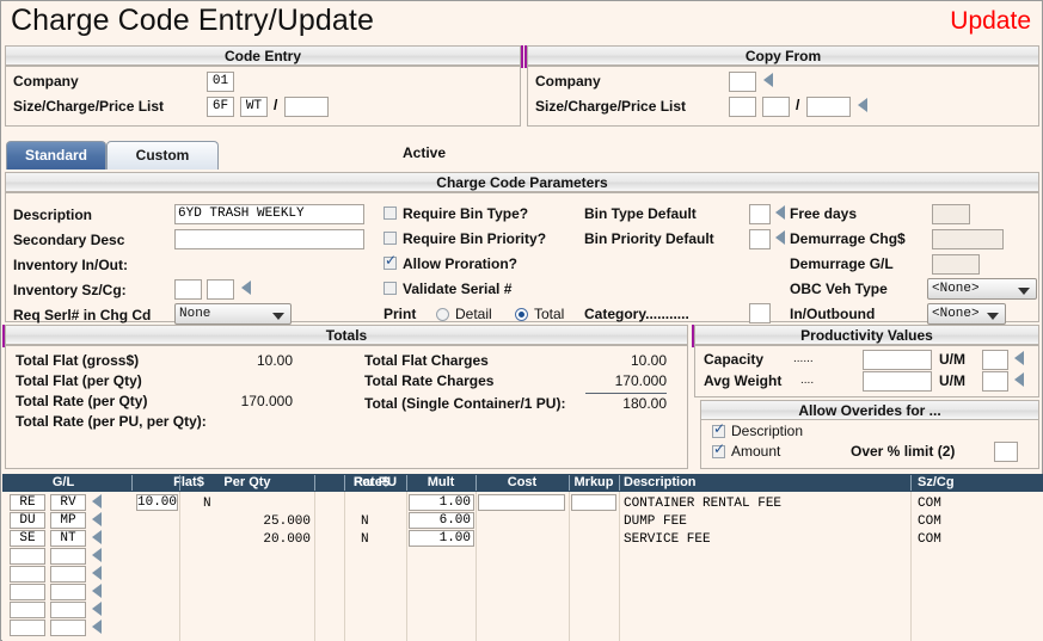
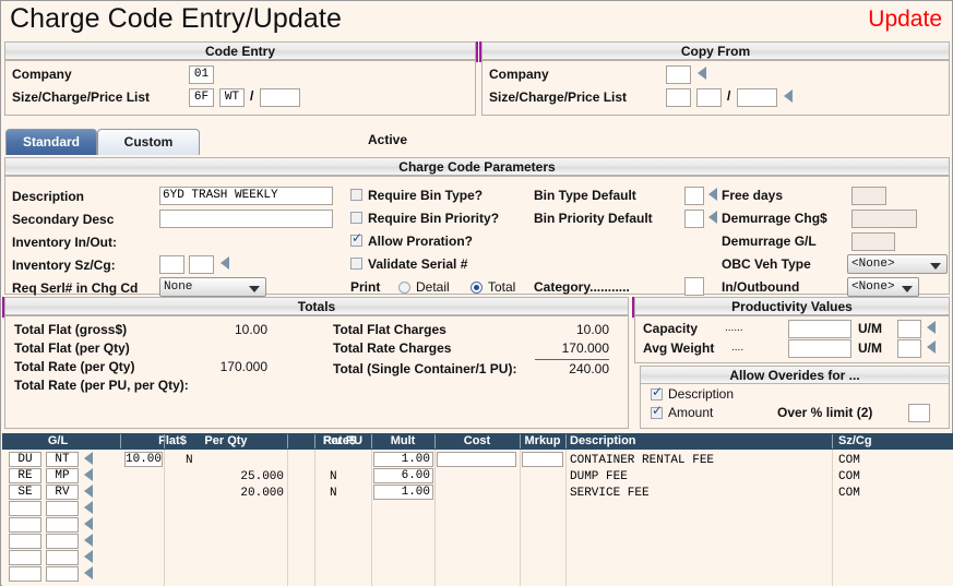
  Charge Code Entry/Update
  Update
  Code Entry
  Company
  01
  Size/Charge/Price List
  6F
  WT
  /
  Copy From
  Company
  Size/Charge/Price List
  /
  Standard
  Custom
  Active
  Charge Code Parameters
  Description
  6YD TRASH WEEKLY
  Secondary Desc
  Inventory In/Out:
  Inventory Sz/Cg:
  Req Serl# in Chg Cd
  None
  Require Bin Type?
  Require Bin Priority?
  Allow Proration?
  Validate Serial #
  Print
  Detail
  Total
  Bin Type Default
  Bin Priority Default
  Category...........
  Free days
  Demurrage Chg$
  Demurrage G/L
  OBC Veh Type
  <None>
  In/Outbound
  <None>
  Totals
  Total Flat (gross$)
  10.00
  Total Flat (per Qty)
  Total Rate (per Qty)
  170.000
  Total Rate (per PU, per Qty):
  Total Flat Charges
  10.00
  Total Rate Charges
  170.000
  Total (Single Container/1 PU):
- 180.00
+ 240.00
  Productivity Values
  Capacity
  ......
  U/M
  Avg Weight
  ....
  U/M
  Allow Overides for ...
  Description
  Amount
  Over % limit (2)
  G/L
  Flat$
  Per Qty
  Rate$
  Per PU
  Mult
  Cost
  Mrkup
  Description
  Sz/Cg
- RE
+ DU
- RV
+ NT
  10.00
  N
  1.00
  CONTAINER RENTAL FEE
  COM
- DU
+ RE
  MP
  25.000
  N
  6.00
  DUMP FEE
  COM
  SE
- NT
+ RV
  20.000
  N
  1.00
  SERVICE FEE
  COM
